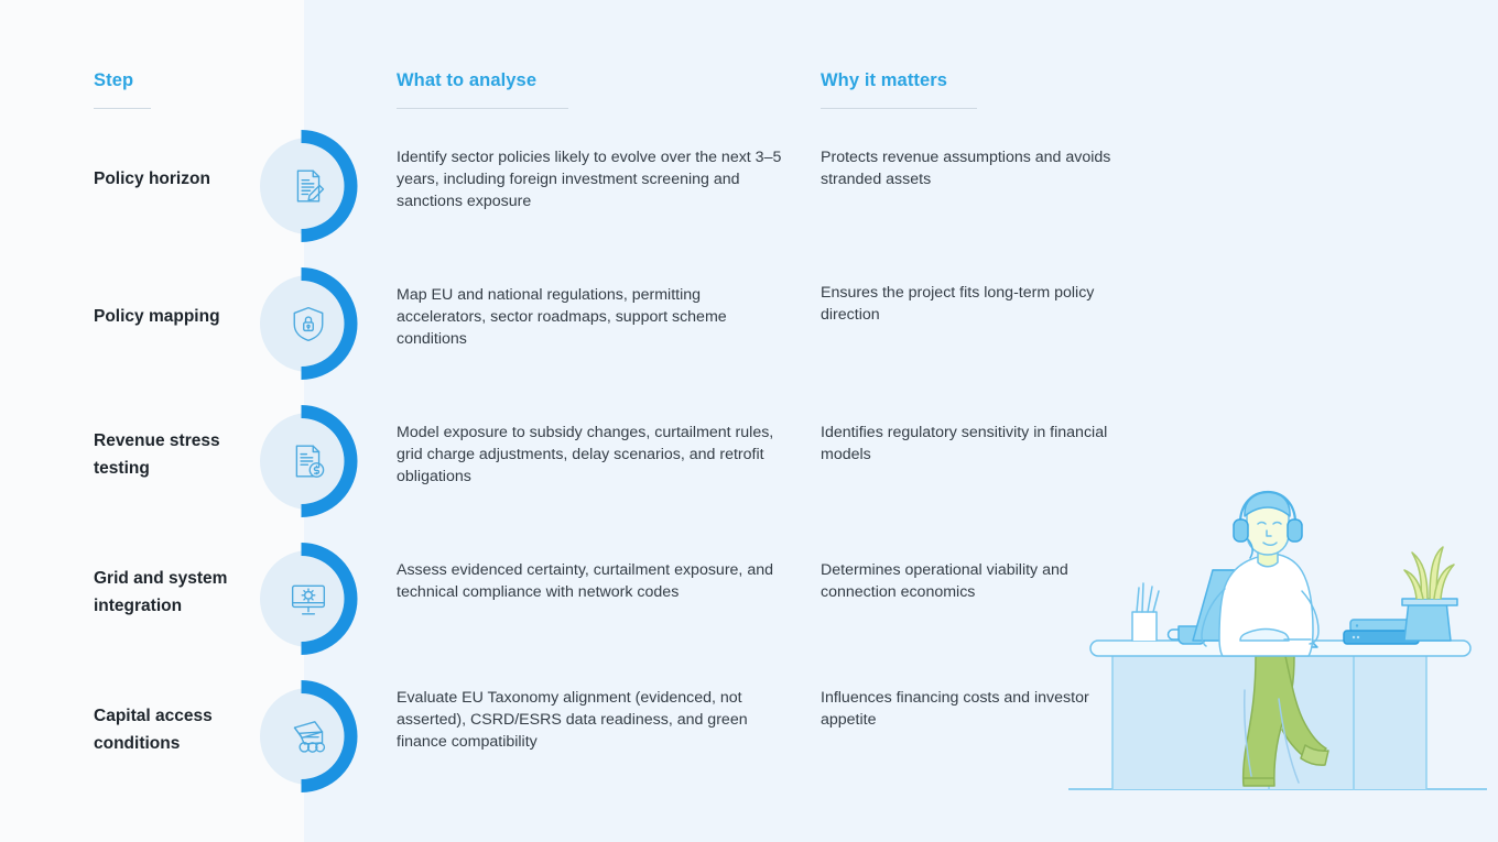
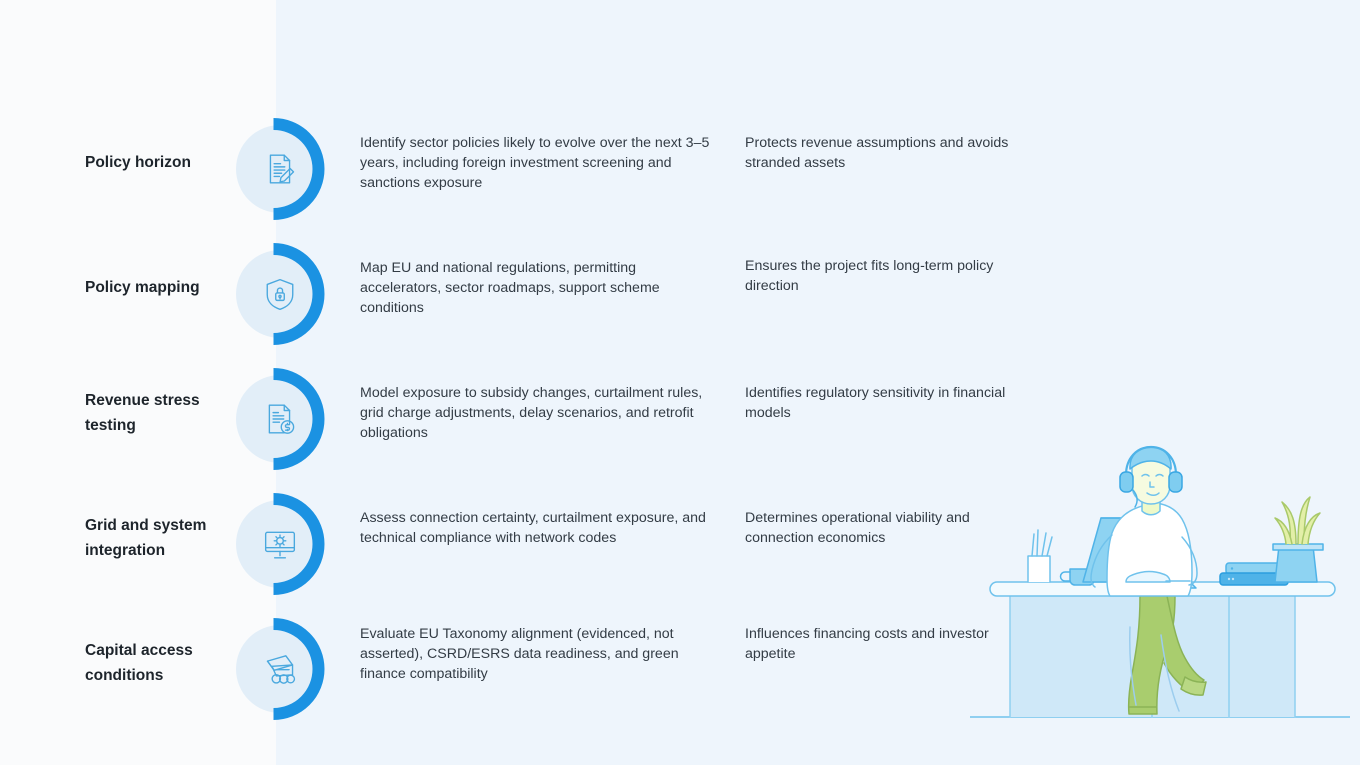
- Step
- What to analyse
- Why it matters
  Policy horizon
  Identify sector policies likely to evolve over the next 3–5 years, including foreign investment screening and sanctions exposure
  Protects revenue assumptions and avoids stranded assets
  Policy mapping
  Map EU and national regulations, permitting accelerators, sector roadmaps, support scheme conditions
  Ensures the project fits long-term policy direction
  Revenue stress testing
  Model exposure to subsidy changes, curtailment rules, grid charge adjustments, delay scenarios, and retrofit obligations
  Identifies regulatory sensitivity in financial models
  Grid and system integration
- Assess evidenced certainty, curtailment exposure, and technical compliance with network codes
+ Assess connection certainty, curtailment exposure, and technical compliance with network codes
  Determines operational viability and connection economics
  Capital access conditions
  Evaluate EU Taxonomy alignment (evidenced, not asserted), CSRD/ESRS data readiness, and green finance compatibility
  Influences financing costs and investor appetite
